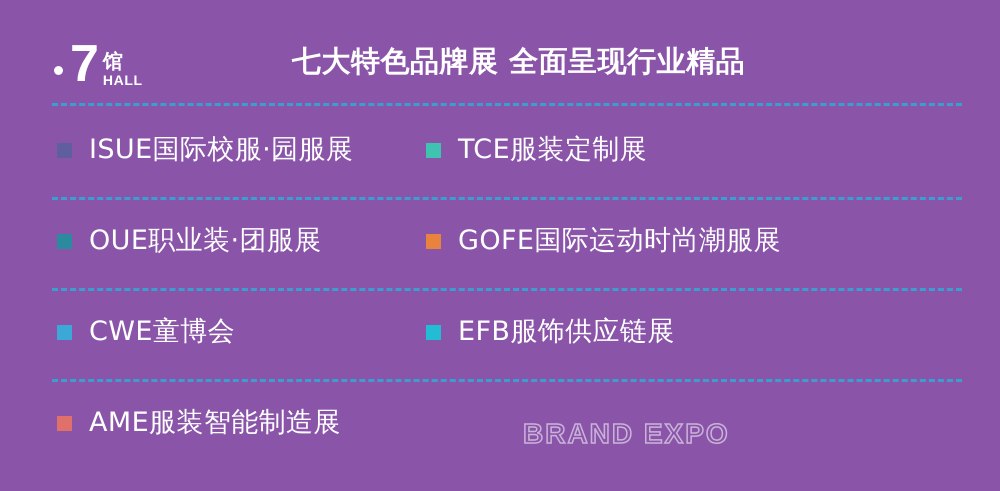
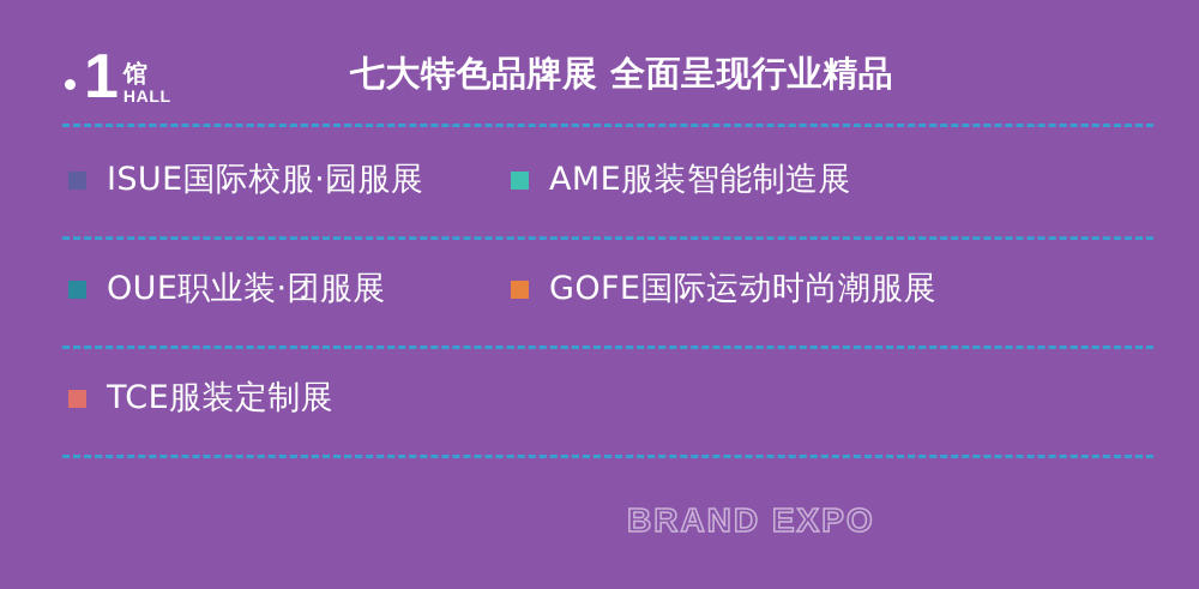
- 7
+ 1
  馆
  HALL
  七大特色品牌展 全面呈现行业精品
  ISUE国际校服·园服展
- TCE服装定制展
+ AME服装智能制造展
  OUE职业装·团服展
  GOFE国际运动时尚潮服展
- CWE童博会
- EFB服饰供应链展
- AME服装智能制造展
+ TCE服装定制展
  BRAND EXPO
